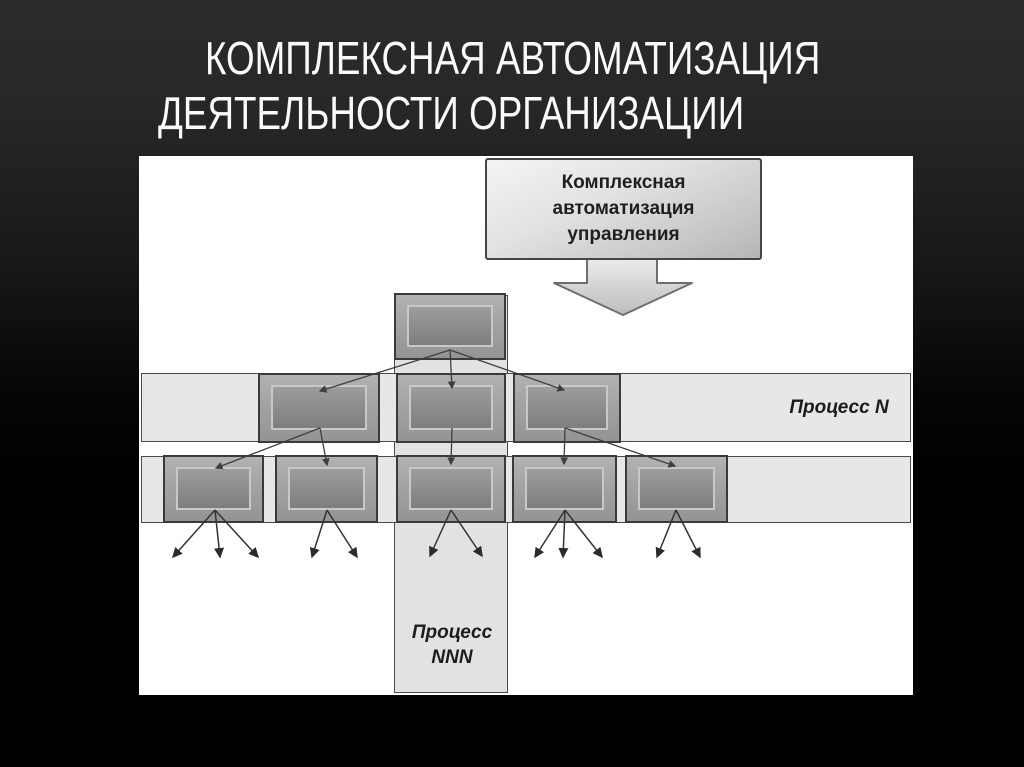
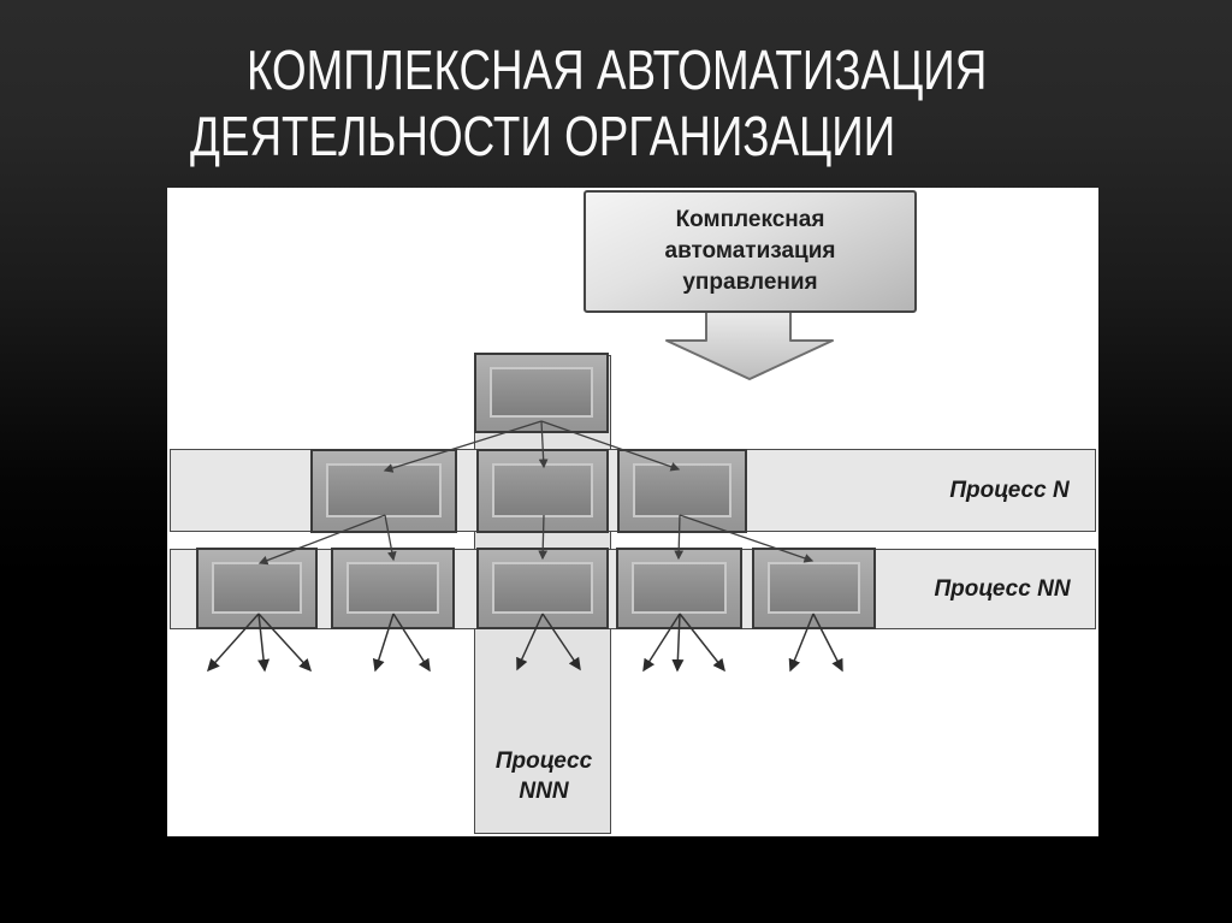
  КОМПЛЕКСНАЯ АВТОМАТИЗАЦИЯ
  ДЕЯТЕЛЬНОСТИ ОРГАНИЗАЦИИ
  Процесс N
+ Процесс NN
  Процесс NNN
  Комплексная автоматизация управления
